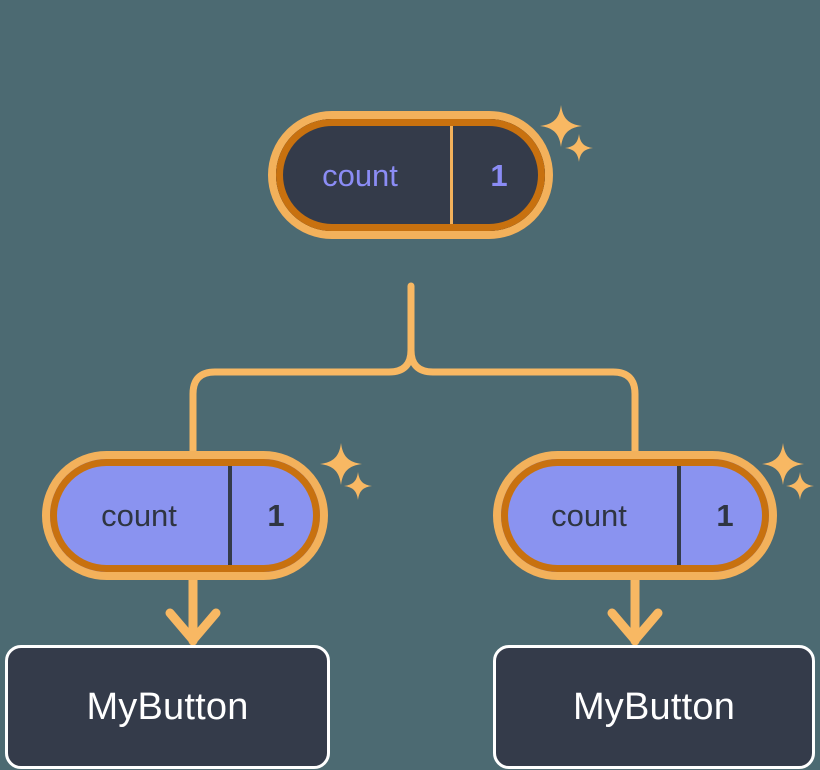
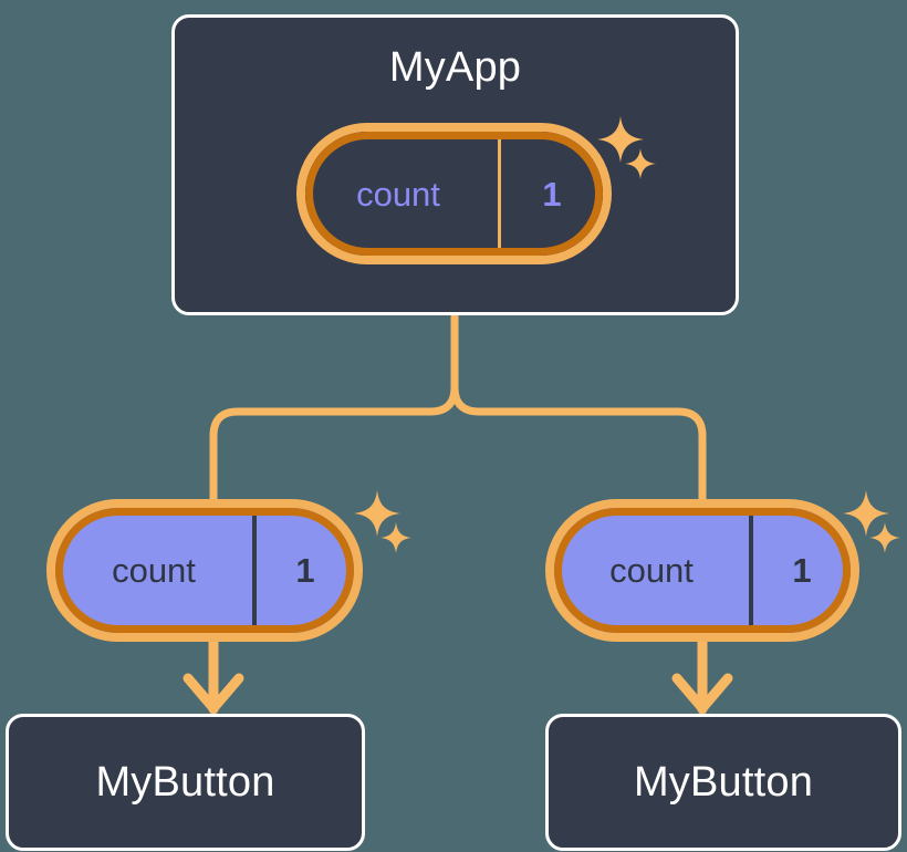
+ MyApp
  count
  1
  count
  1
  MyButton
  count
  1
  MyButton
